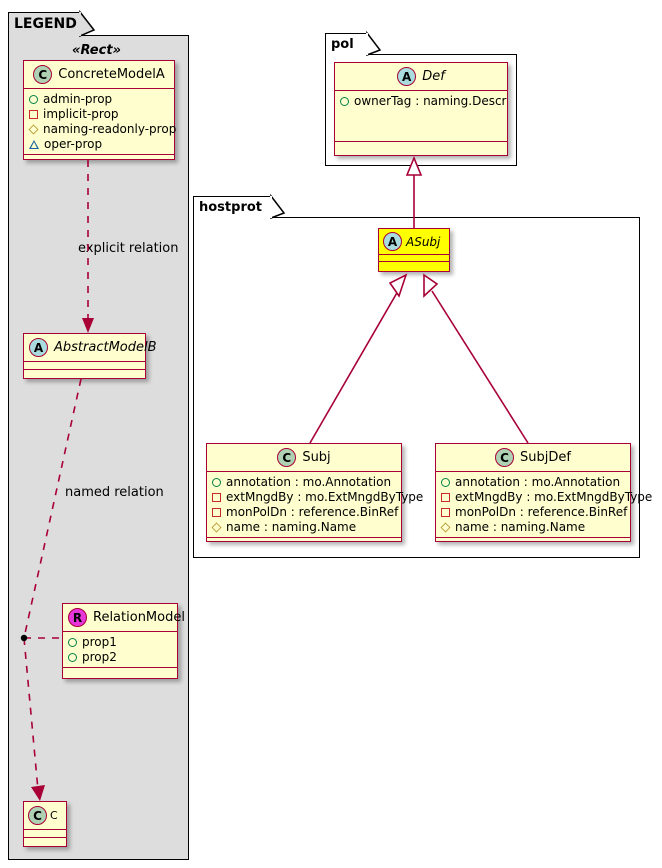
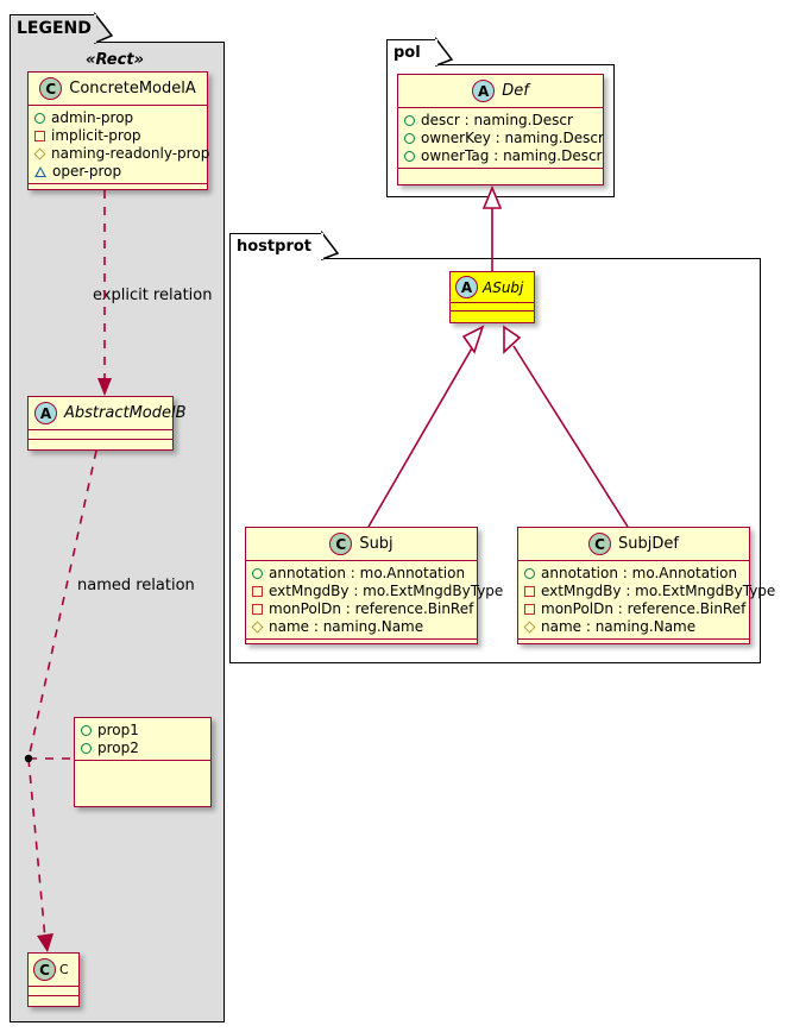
  LEGEND
  «Rect»
  C
  ConcreteModelA
  admin-prop
  implicit-prop
  naming-readonly-prop
  oper-prop
  A
  AbstractModelB
- R
- RelationModel
  prop1
  prop2
  C
  C
  pol
  A
  Def
+ descr : naming.Descr
+ ownerKey : naming.Descr
  ownerTag : naming.Descr
  hostprot
  A
  ASubj
  C
  Subj
  annotation : mo.Annotation
  extMngdBy : mo.ExtMngdByType
  monPolDn : reference.BinRef
  name : naming.Name
  C
  SubjDef
  annotation : mo.Annotation
  extMngdBy : mo.ExtMngdByType
  monPolDn : reference.BinRef
  name : naming.Name
  explicit relation
  named relation
